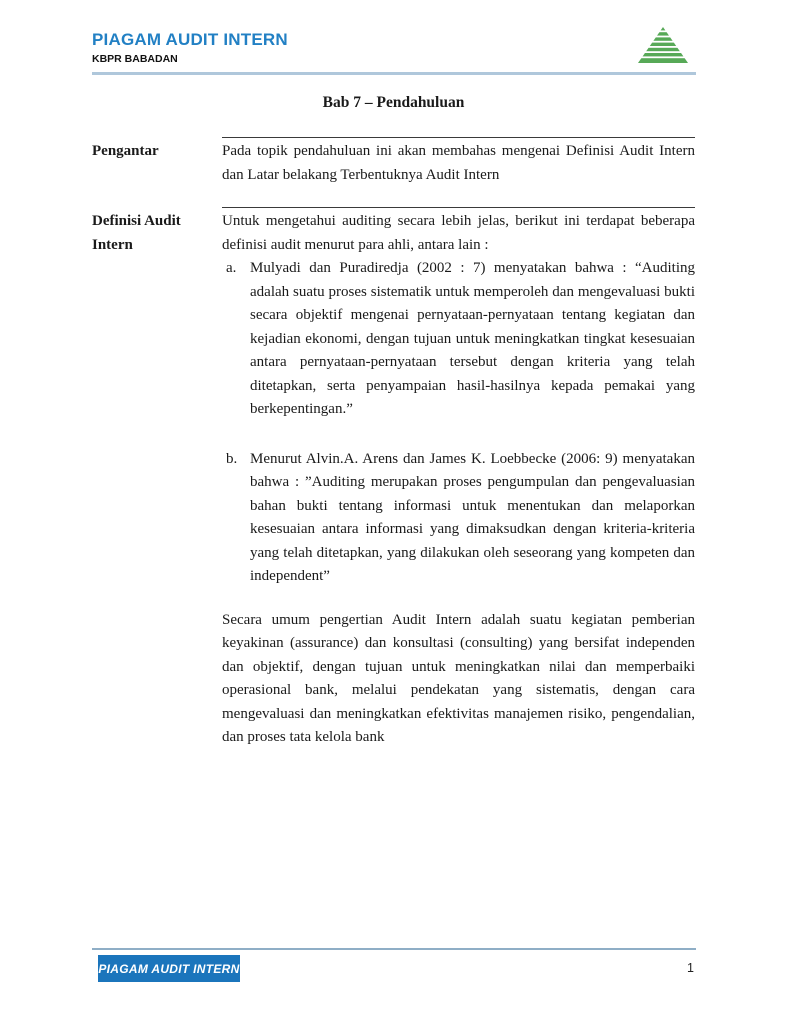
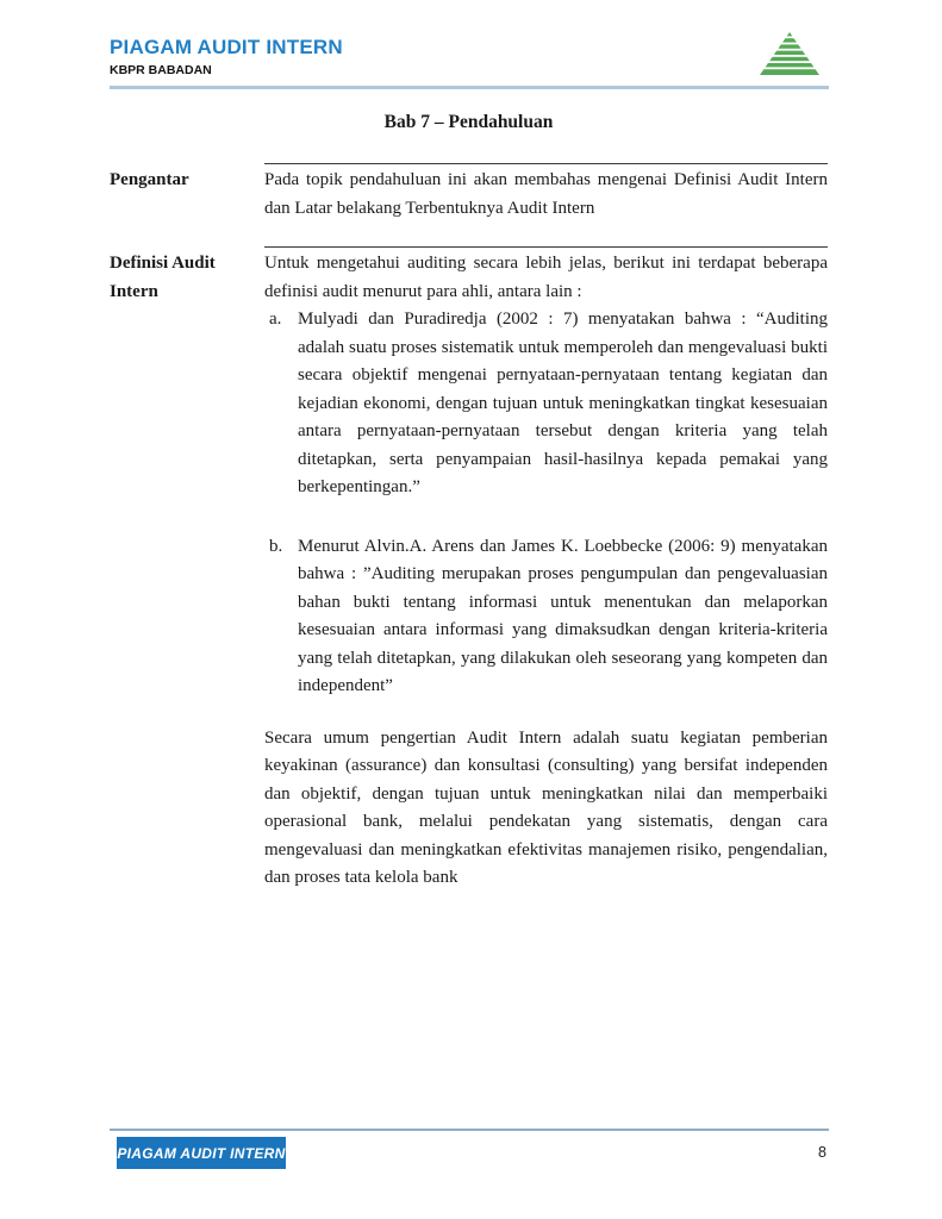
  PIAGAM AUDIT INTERN
  KBPR BABADAN
  Bab 7 – Pendahuluan
  Pengantar
  Pada topik pendahuluan ini akan membahas mengenai Definisi Audit Intern dan Latar belakang Terbentuknya Audit Intern
  Definisi Audit Intern
  Untuk mengetahui auditing secara lebih jelas, berikut ini terdapat beberapa definisi audit menurut para ahli, antara lain :
  a.
  Mulyadi dan Puradiredja (2002 : 7) menyatakan bahwa : “Auditing adalah suatu proses sistematik untuk memperoleh dan mengevaluasi bukti secara objektif mengenai pernyataan-pernyataan tentang kegiatan dan kejadian ekonomi, dengan tujuan untuk meningkatkan tingkat kesesuaian antara pernyataan-pernyataan tersebut dengan kriteria yang telah ditetapkan, serta penyampaian hasil-hasilnya kepada pemakai yang berkepentingan.”
  b.
  Menurut Alvin.A. Arens dan James K. Loebbecke (2006: 9) menyatakan bahwa : ”Auditing merupakan proses pengumpulan dan pengevaluasian bahan bukti tentang informasi untuk menentukan dan melaporkan kesesuaian antara informasi yang dimaksudkan dengan kriteria-kriteria yang telah ditetapkan, yang dilakukan oleh seseorang yang kompeten dan independent”
  Secara umum pengertian Audit Intern adalah suatu kegiatan pemberian keyakinan (assurance) dan konsultasi (consulting) yang bersifat independen dan objektif, dengan tujuan untuk meningkatkan nilai dan memperbaiki operasional bank, melalui pendekatan yang sistematis, dengan cara mengevaluasi dan meningkatkan efektivitas manajemen risiko, pengendalian, dan proses tata kelola bank
  PIAGAM AUDIT INTERN
- 1
+ 8
